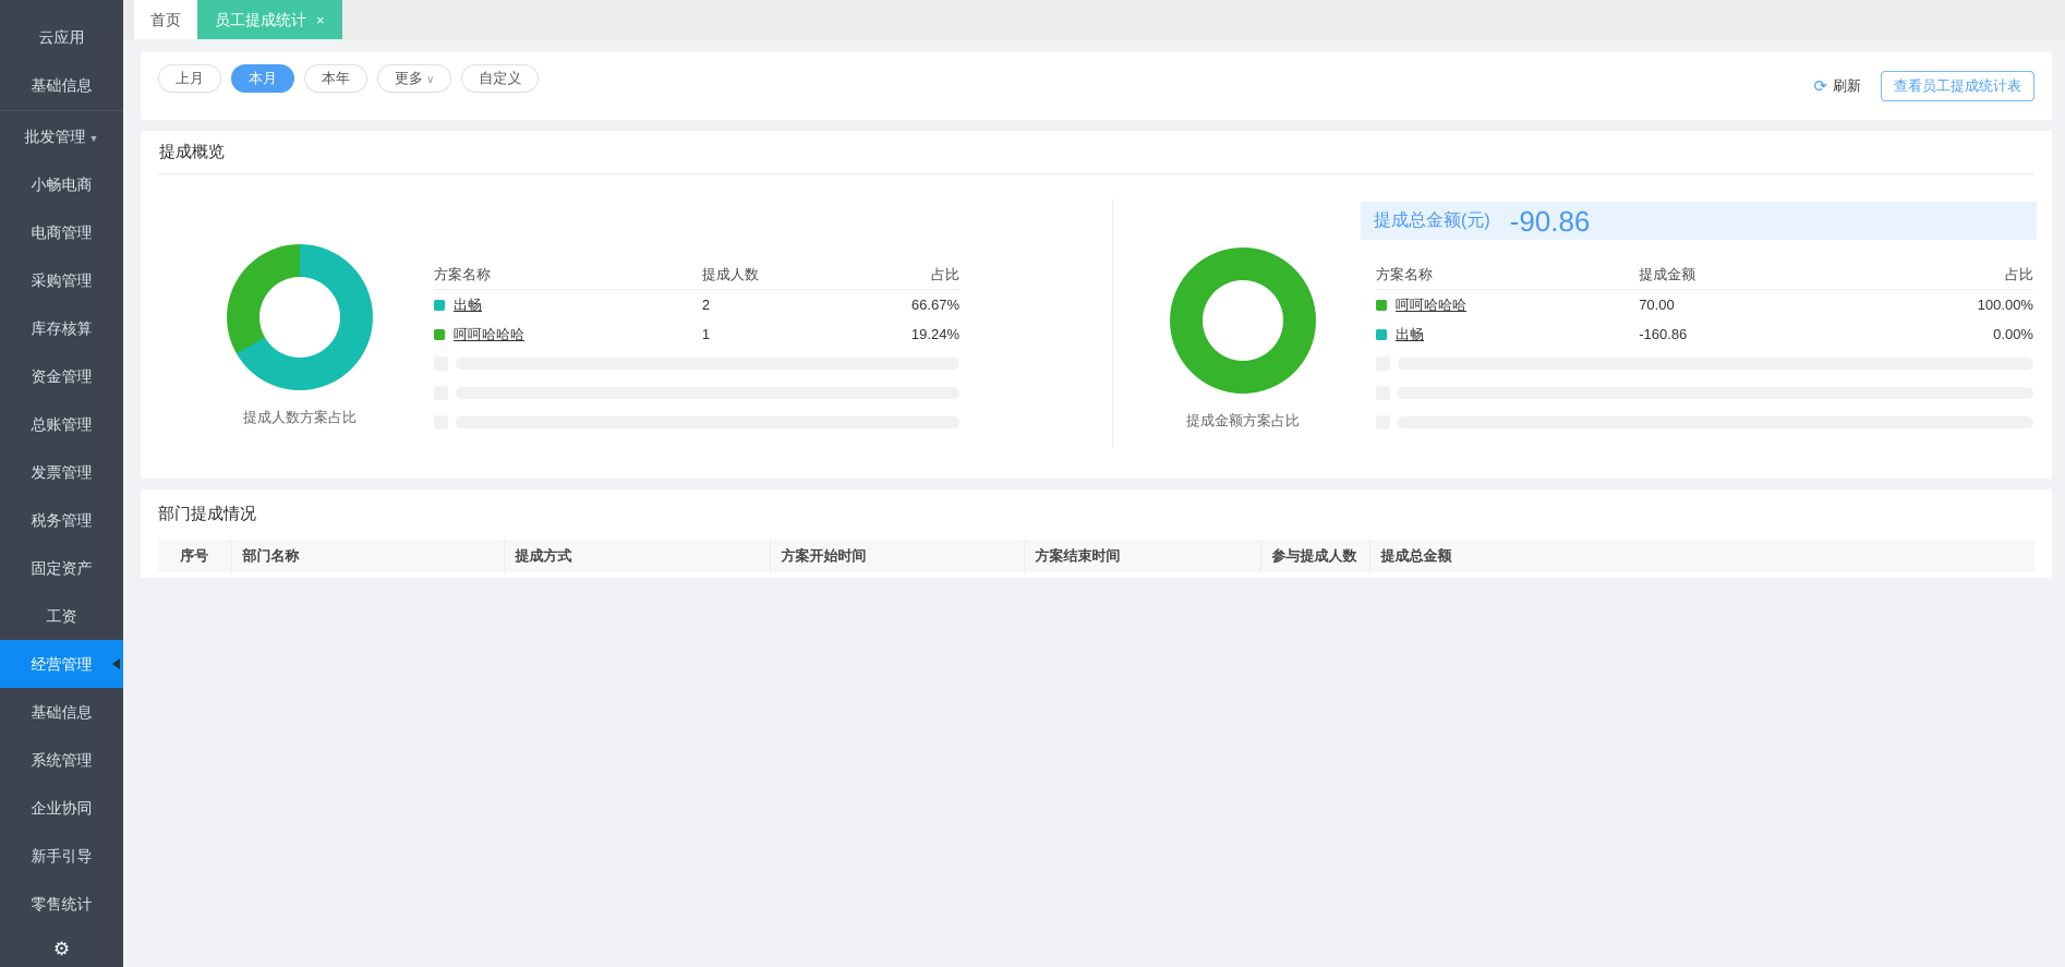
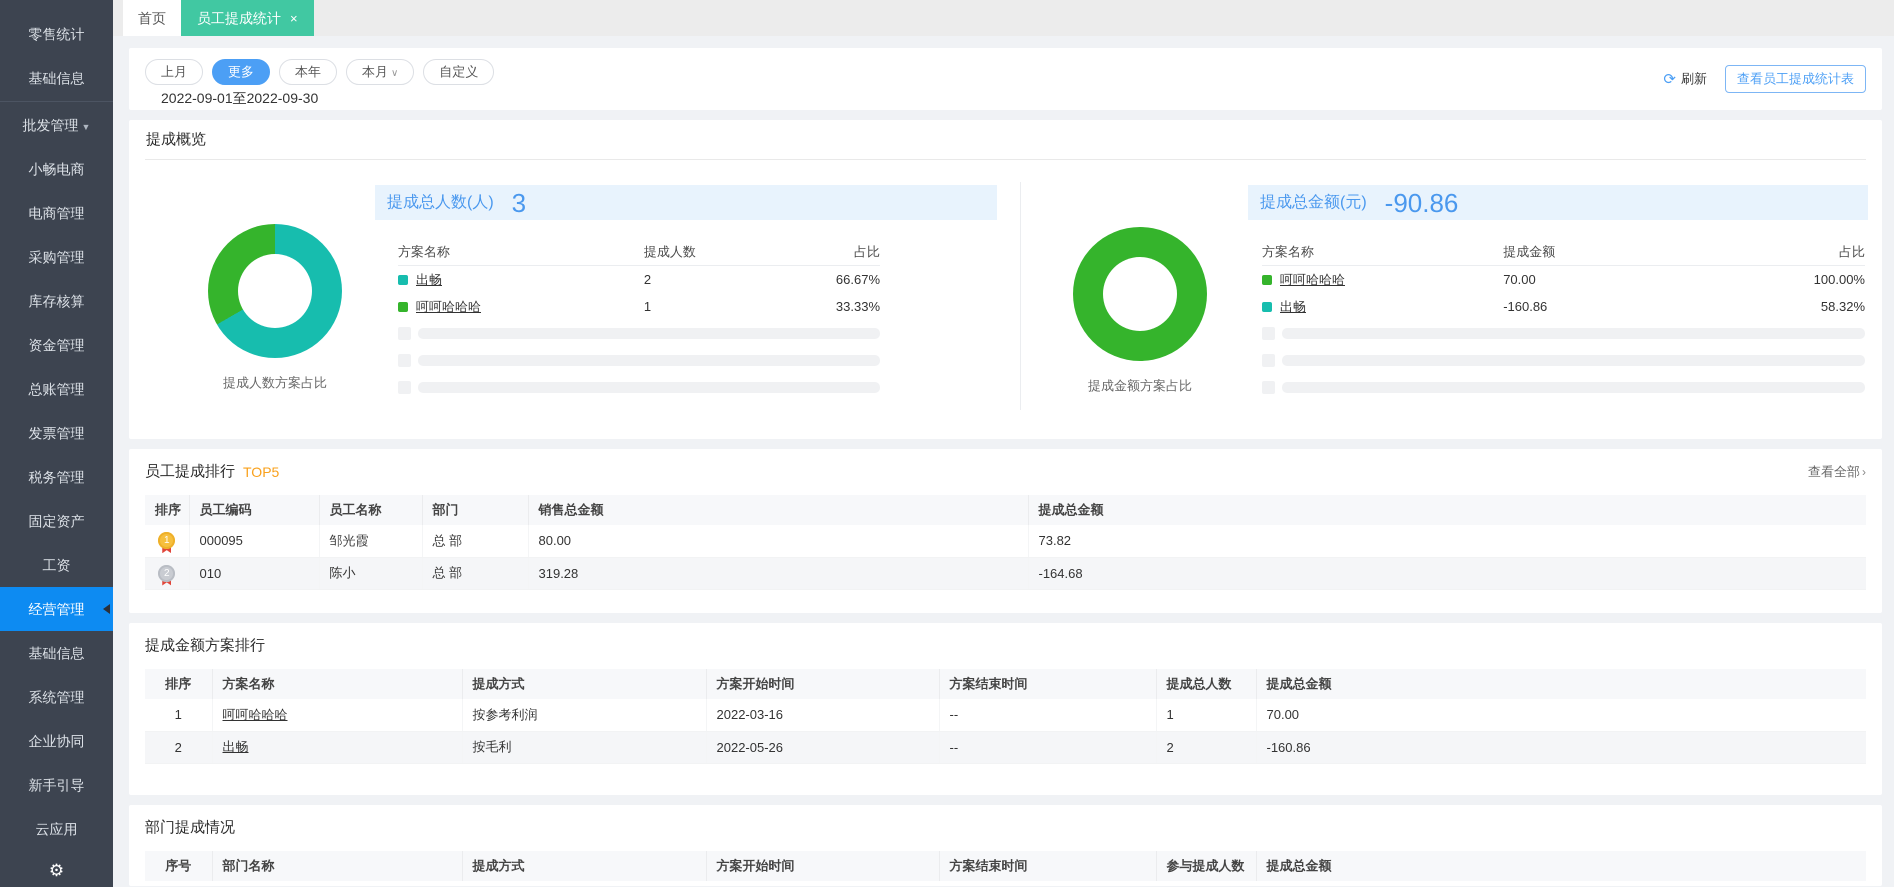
- 云应用
+ 零售统计
  基础信息
  批发管理 ▼
  小畅电商
  电商管理
  采购管理
  库存核算
  资金管理
  总账管理
  发票管理
  税务管理
  固定资产
  工资
  经营管理
  基础信息
  系统管理
  企业协同
  新手引导
- 零售统计
+ 云应用
  ⚙
  首页
  员工提成统计 ×
  上月
- 本月
+ 更多
  本年
- 更多 ∨
+ 本月 ∨
  自定义
+ 2022-09-01至2022-09-30
  ⟳
  刷新
  查看员工提成统计表
  提成概览
  提成人数方案占比
+ 提成总人数(人)
+ 3
  方案名称
  提成人数
  占比
  出畅
  2
  66.67%
  呵呵哈哈哈
  1
- 19.24%
+ 33.33%
  提成金额方案占比
  提成总金额(元)
  -90.86
  方案名称
  提成金额
  占比
  呵呵哈哈哈
  70.00
  100.00%
  出畅
  -160.86
- 0.00%
+ 58.32%
+ 员工提成排行
+ TOP5
+ 查看全部 ›
+ 排序	员工编码	员工名称	部门	销售总金额	提成总金额
+ 1	000095	邹光霞	总 部	80.00	73.82
+ 2	010	陈小	总 部	319.28	-164.68
+ 提成金额方案排行
+ 排序	方案名称	提成方式	方案开始时间	方案结束时间	提成总人数	提成总金额
+ 1	呵呵哈哈哈	按参考利润	2022-03-16	--	1	70.00
+ 2	出畅	按毛利	2022-05-26	--	2	-160.86
  部门提成情况
  序号	部门名称	提成方式	方案开始时间	方案结束时间	参与提成人数	提成总金额
